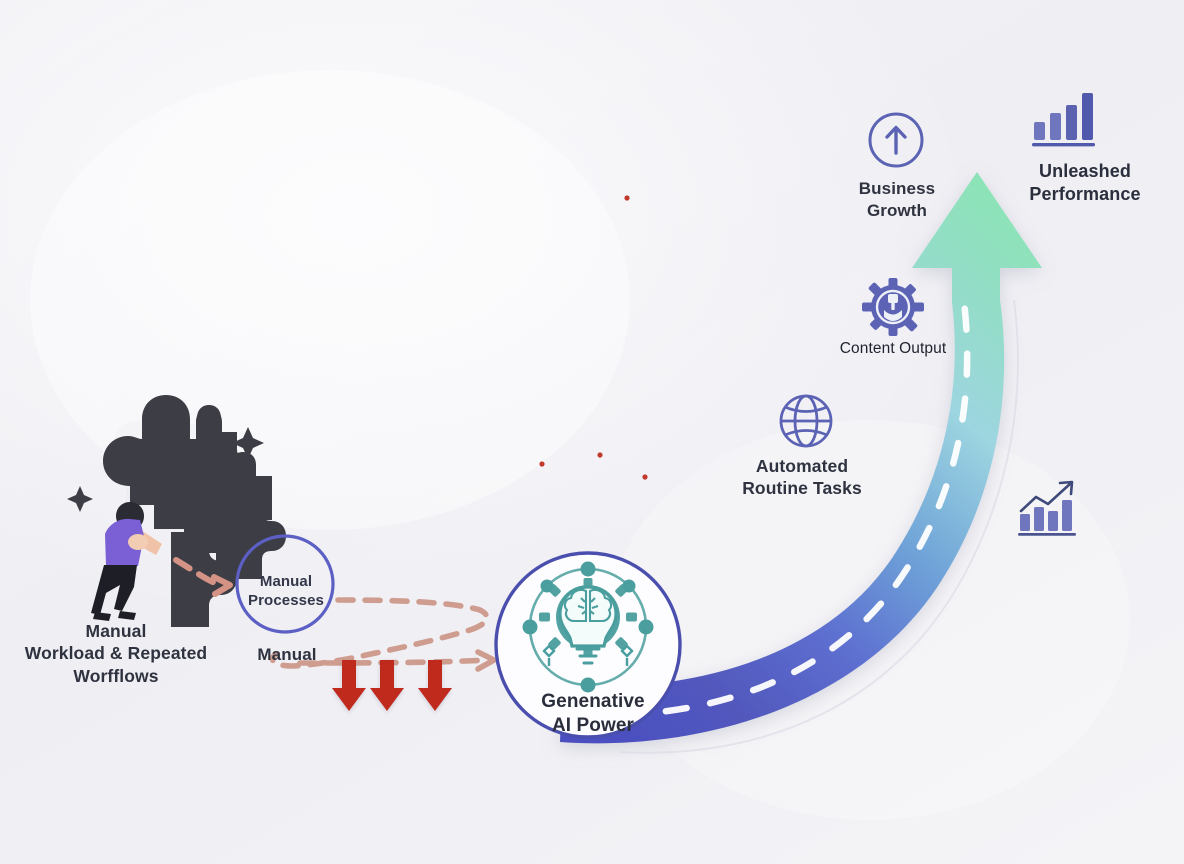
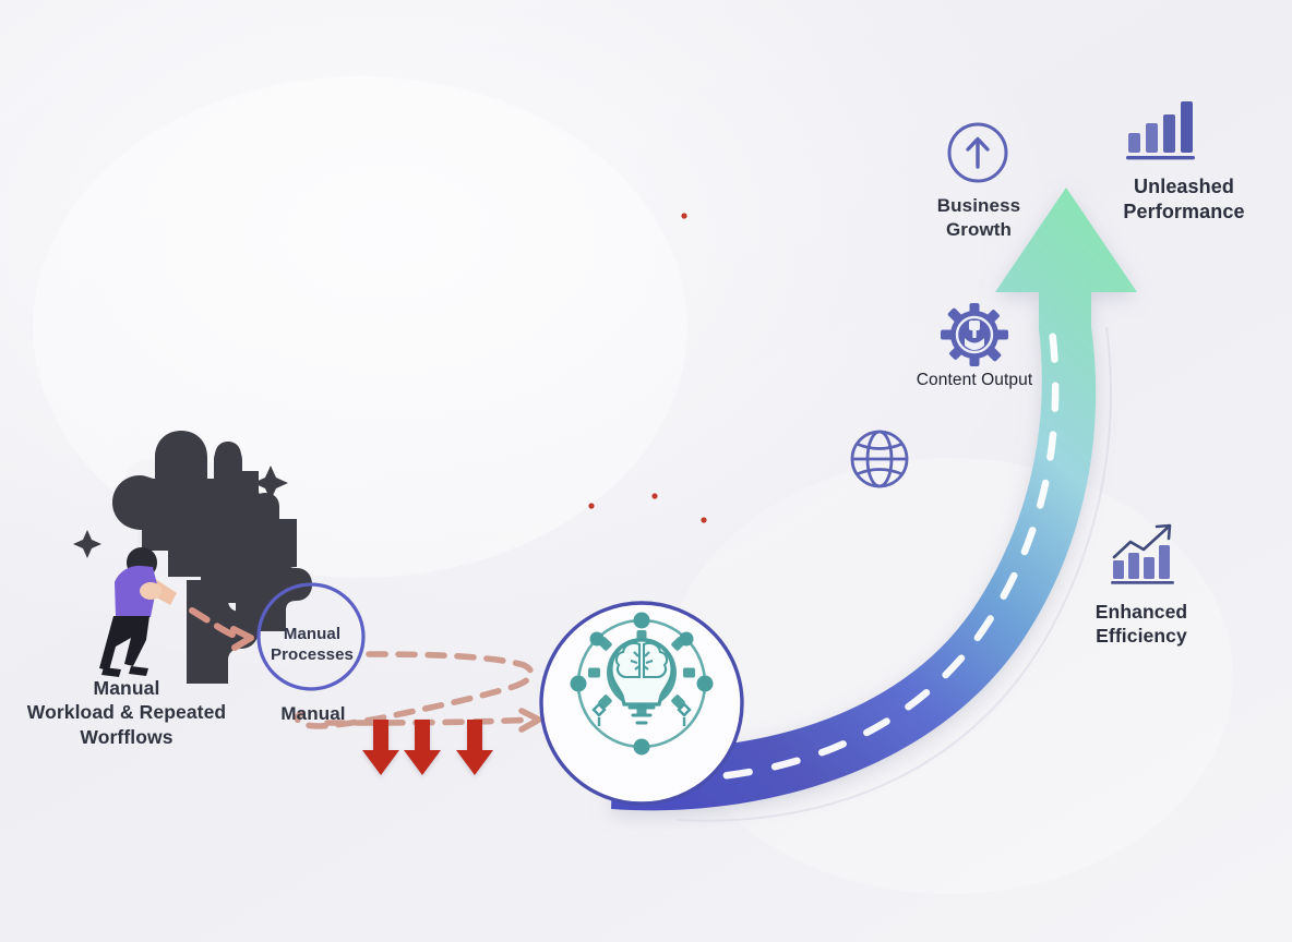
  Manual
  Workload & Repeated
  Worfflows
  Manual
  Processes
  Manual
- Genenative
- AI Power
- Automated
- Routine Tasks
  Content Output
  Business
  Growth
  Unleashed
  Performance
+ Enhanced
+ Efficiency
